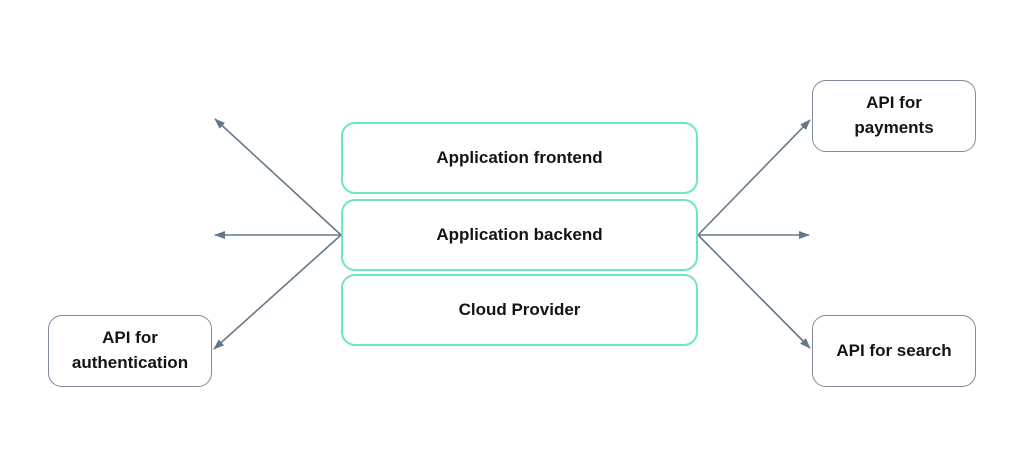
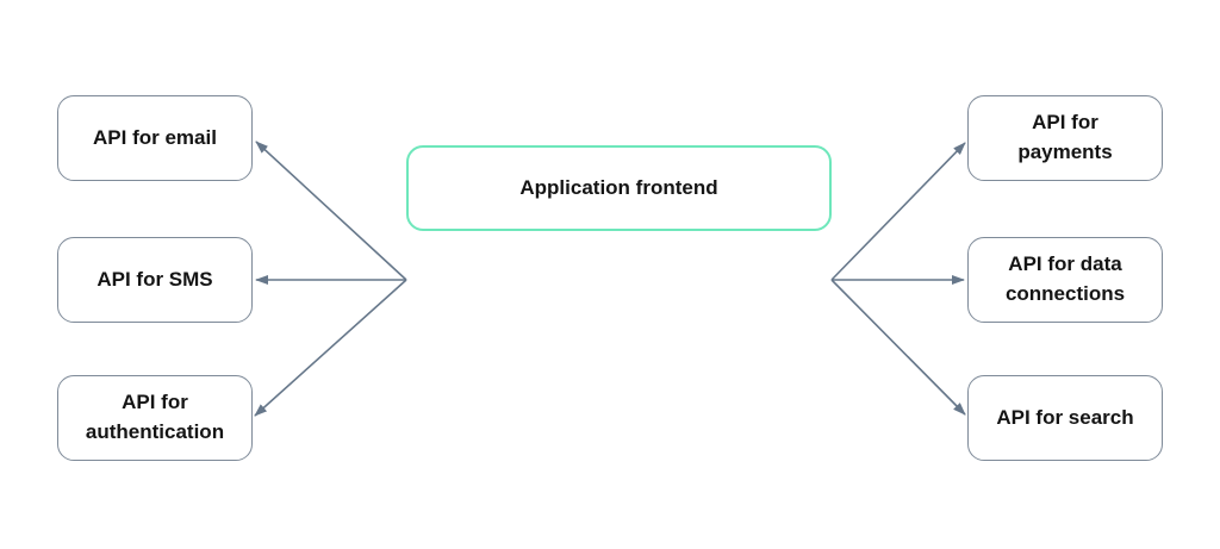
+ API for email
+ API for SMS
  API for authentication
  Application frontend
- Application backend
- Cloud Provider
  API for payments
+ API for data connections
  API for search
